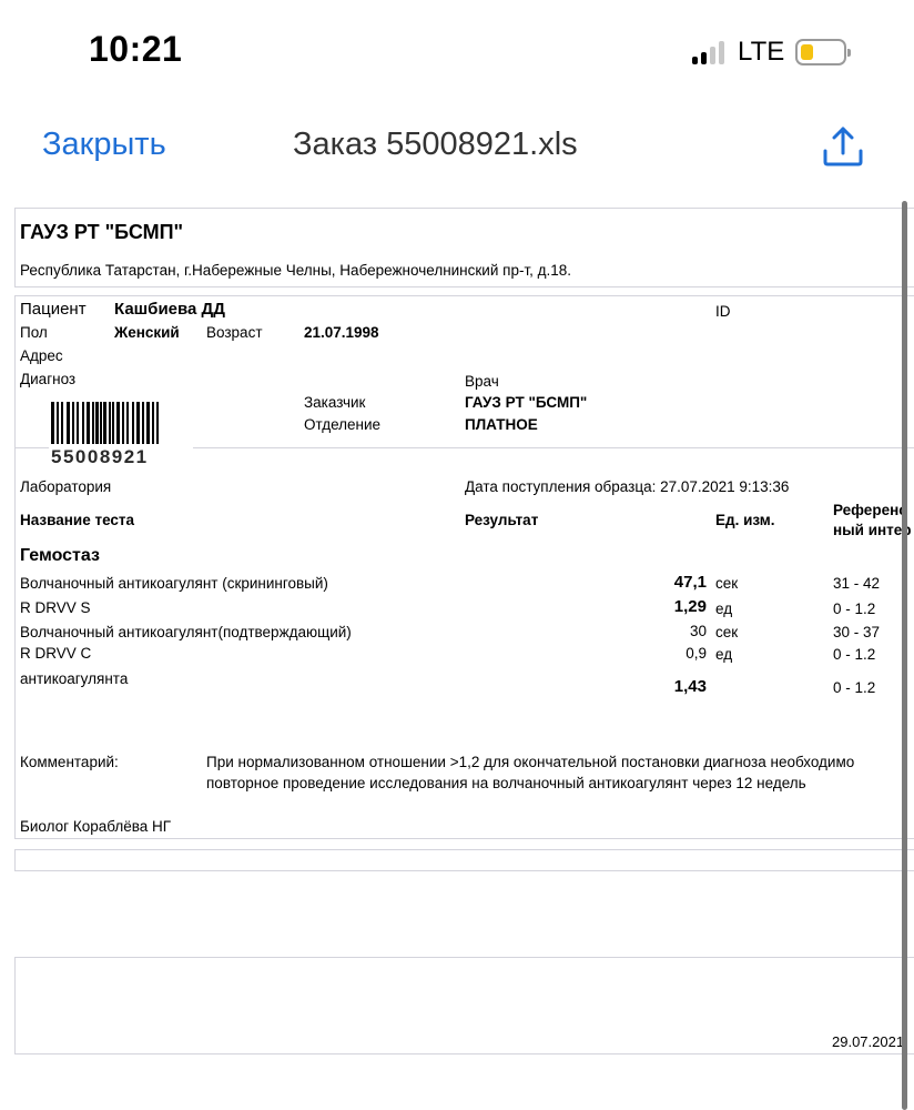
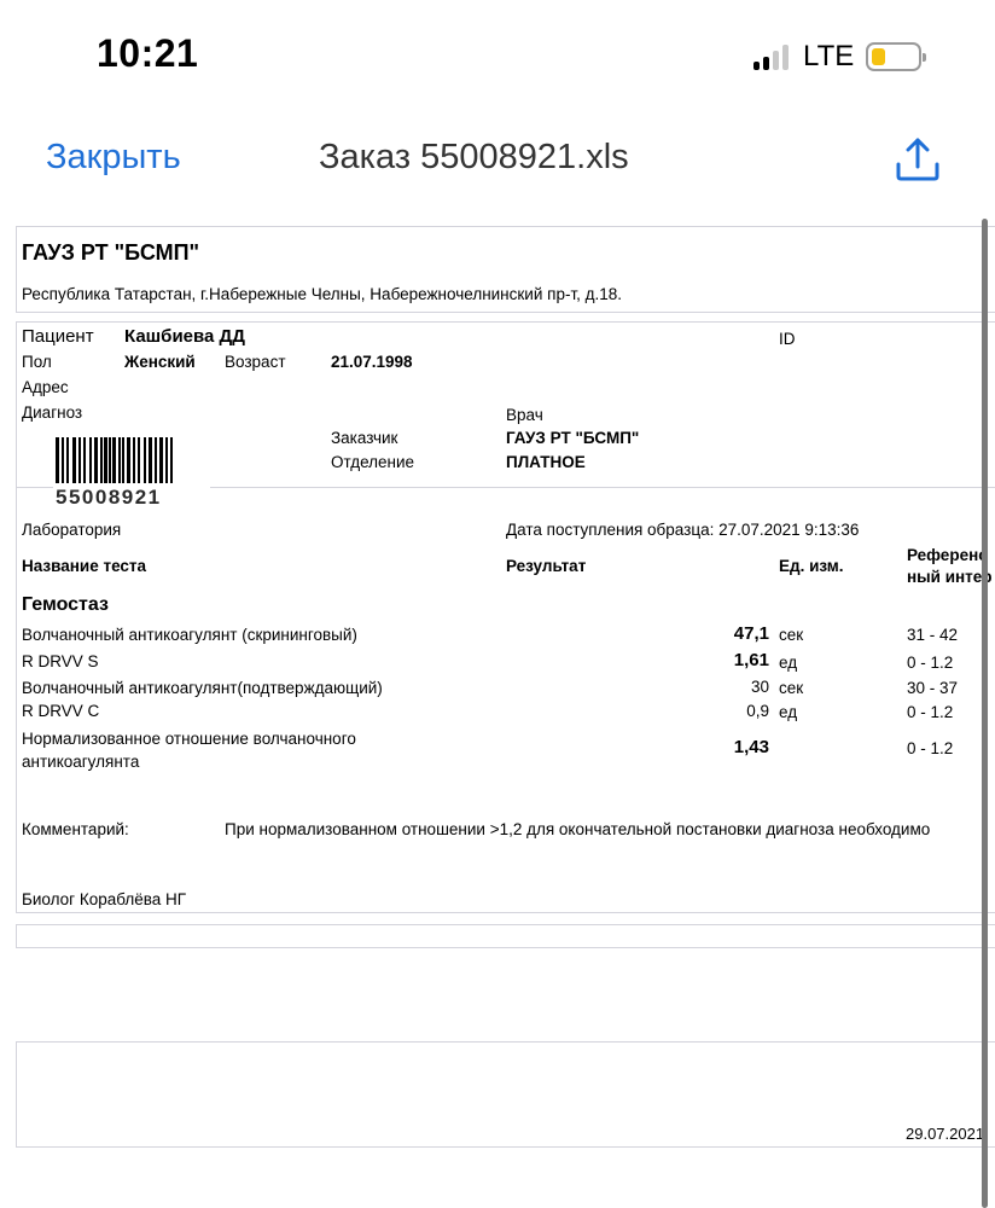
  10:21
  LTE
  Закрыть
  Заказ 55008921.xls
  ГАУЗ РТ "БСМП"
  Республика Татарстан, г.Набережные Челны, Набережночелнинский пр-т, д.18.
  Пациент
  Кашбиева ДД
  ID
  Пол
  Женский
  Возраст
  21.07.1998
  Адрес
  Диагноз
  Врач
  Заказчик
  ГАУЗ РТ "БСМП"
  Отделение
  ПЛАТНОЕ
  55008921
  Лаборатория
  Дата поступления образца: 27.07.2021 9:13:36
  Название теста
  Результат
  Ед. изм.
  Референный инте
  Гемостаз
  Волчаночный антикоагулянт (скрининговый)
  47,1
  сек
  31 - 42
  R DRVV S
- 1,29
+ 1,61
  ед
  0 - 1.2
  Волчаночный антикоагулянт(подтверждающий)
  30
  сек
  30 - 37
  R DRVV C
  0,9
  ед
  0 - 1.2
+ Нормализованное отношение волчаночного
  антикоагулянта
  1,43
  0 - 1.2
  Комментарий:
  При нормализованном отношении >1,2 для окончательной постановки диагноза необходимо
- повторное проведение исследования на волчаночный антикоагулянт через 12 недель
  Биолог Кораблёва НГ
  29.07.2021
